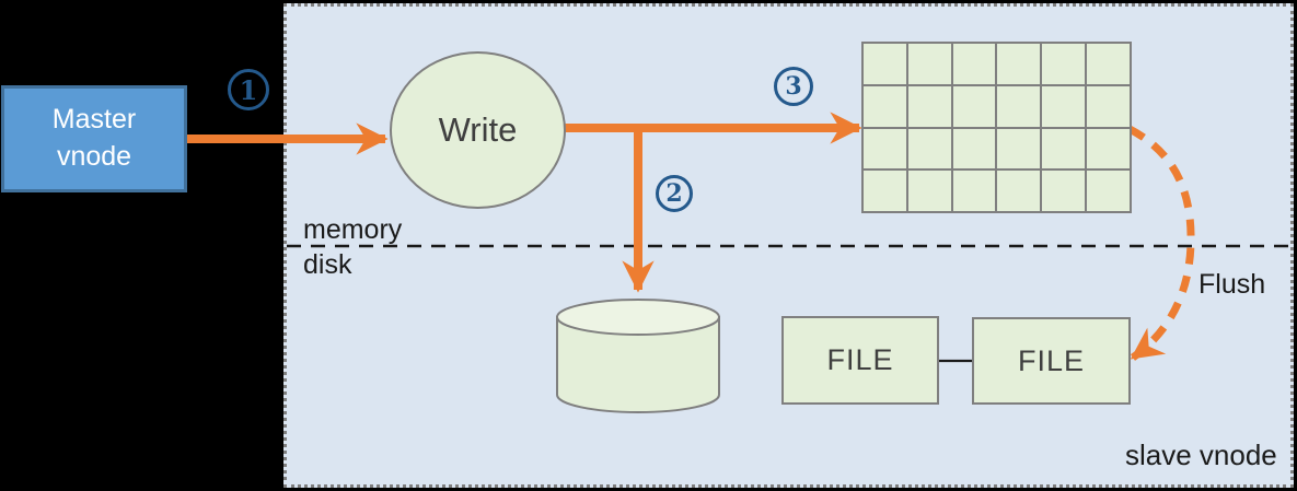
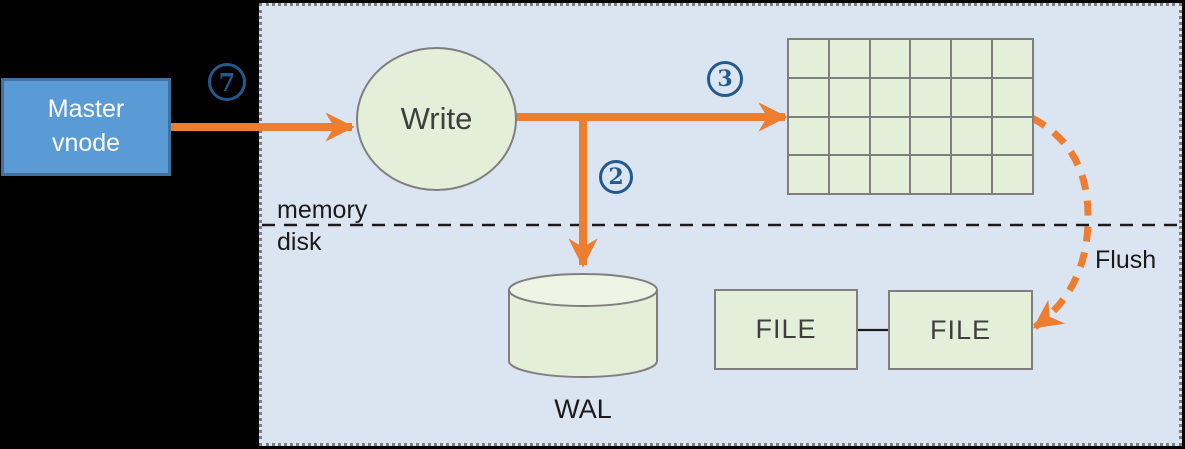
  Master vnode
  Write
- 1
+ 7
  2
  3
  memory
  disk
+ WAL
  FILE
  FILE
  Flush
- slave vnode
